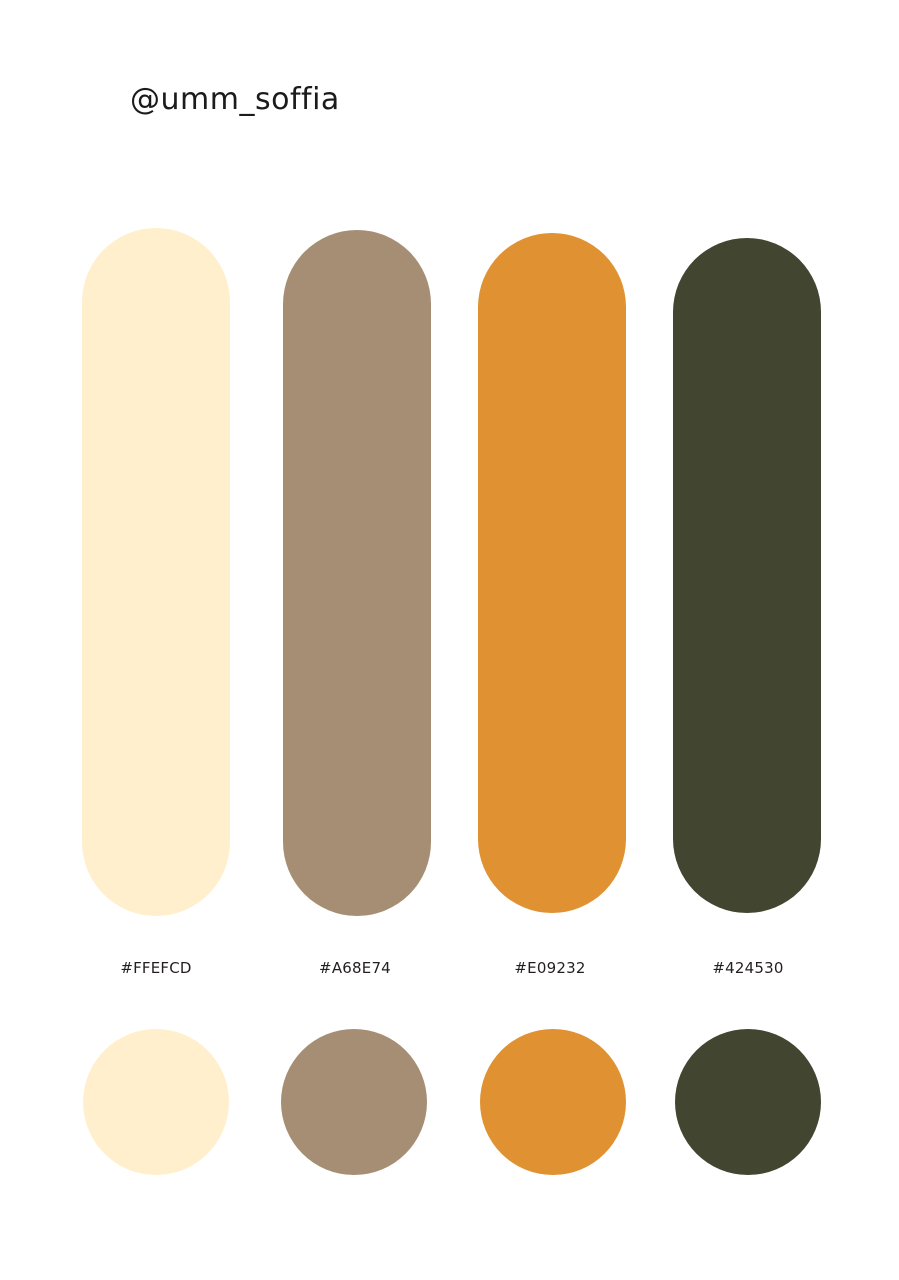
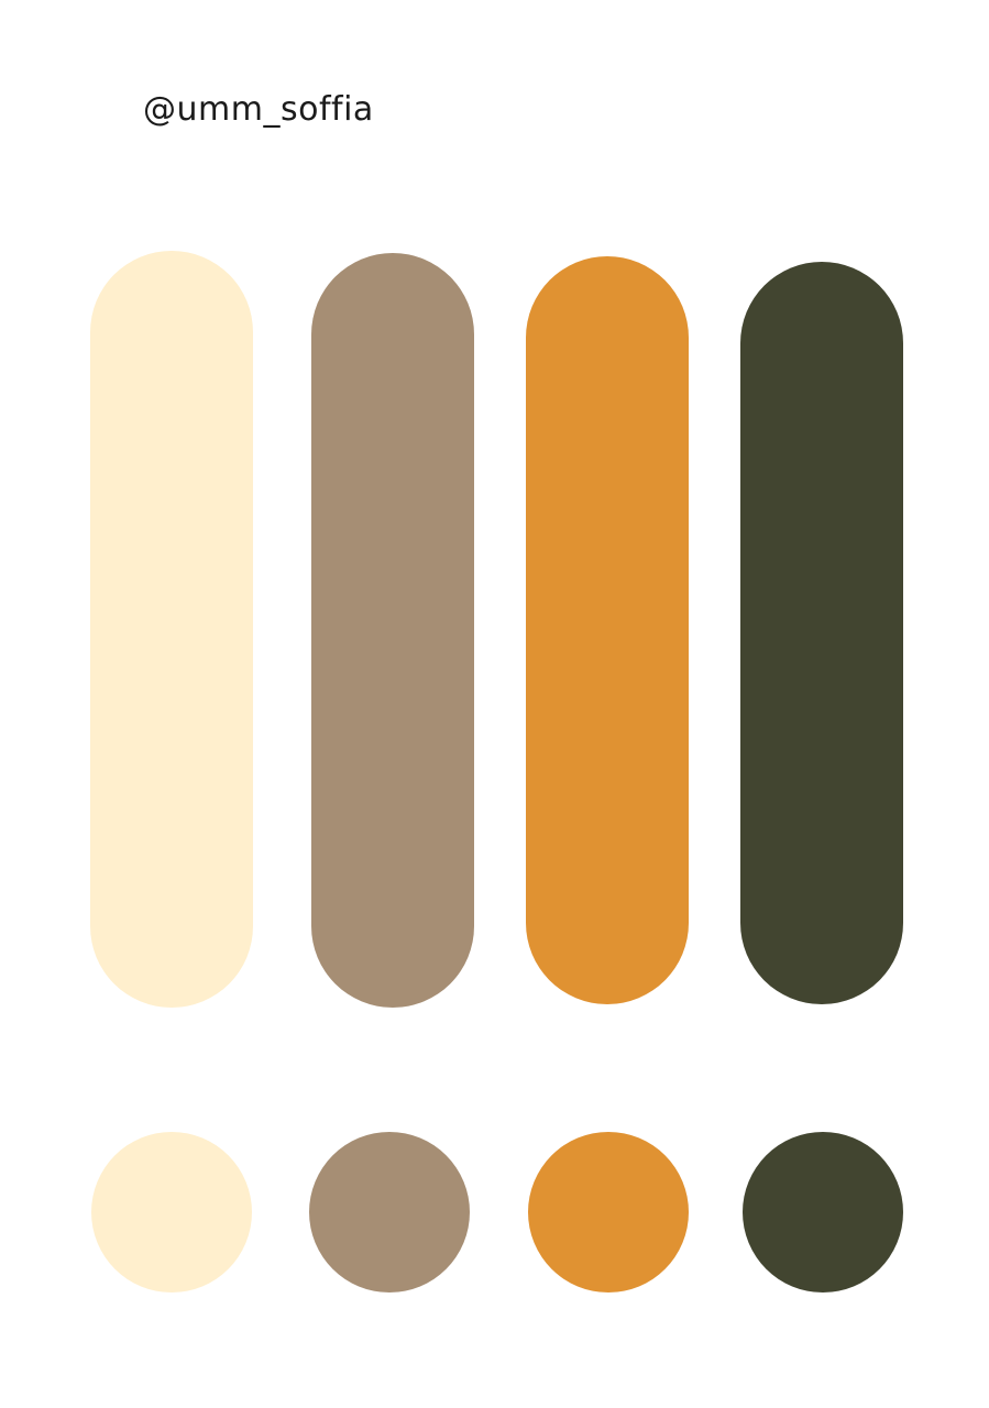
  @umm_soffia
- #FFEFCD
- #A68E74
- #E09232
- #424530
